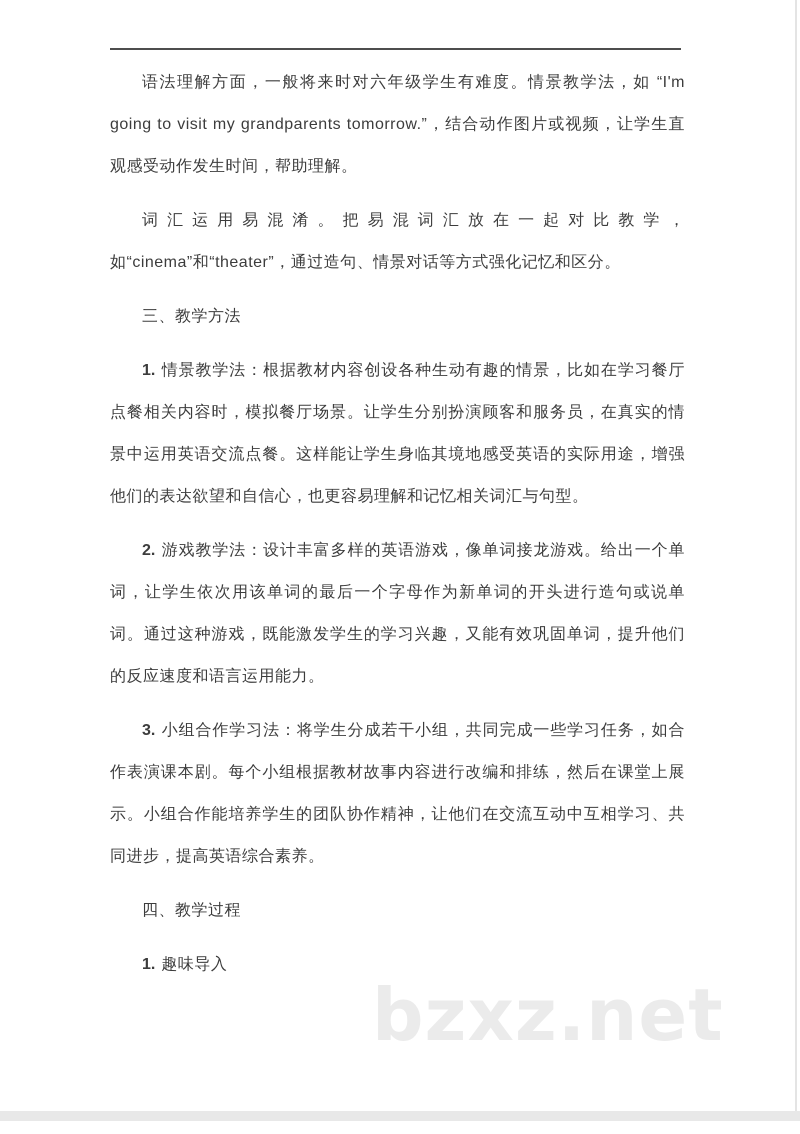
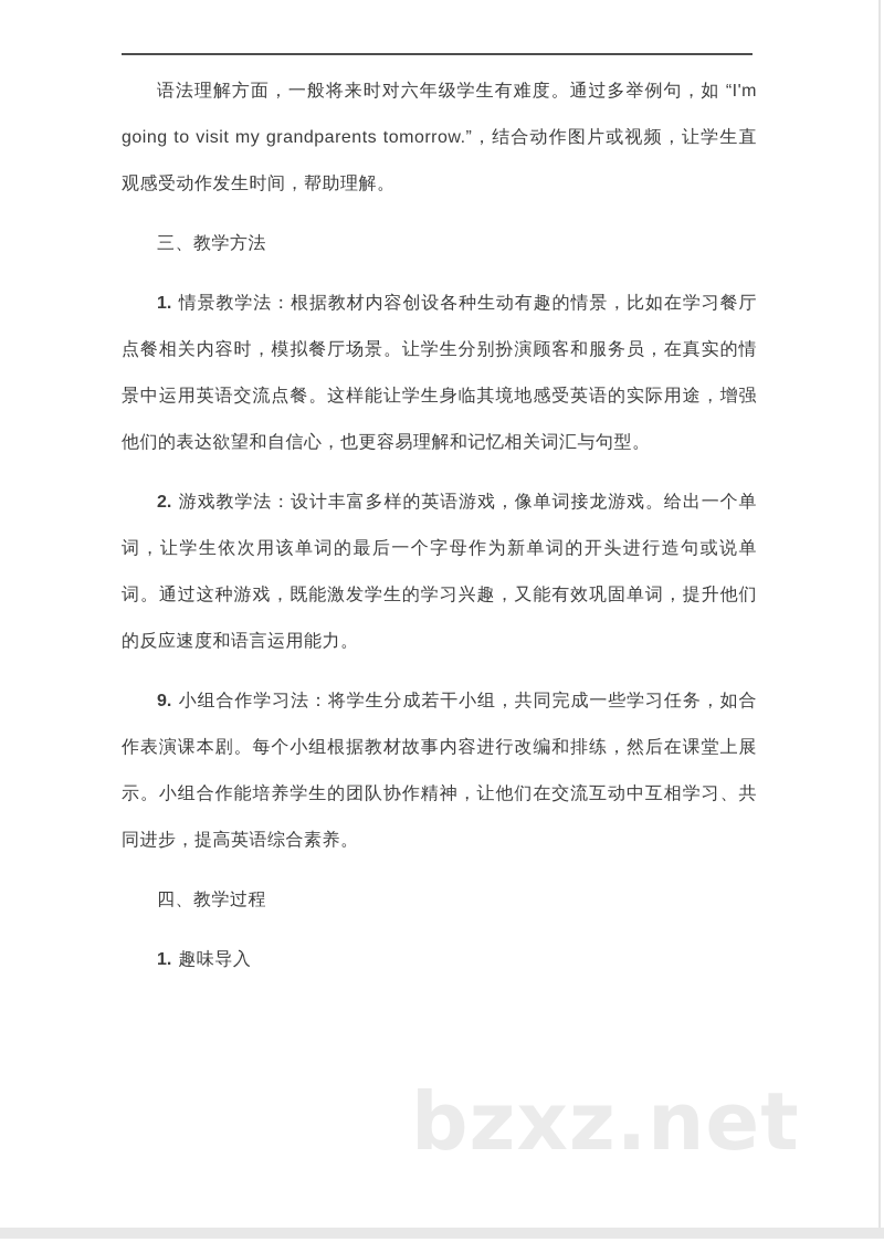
- 语法理解方面，一般将来时对六年级学生有难度。情景教学法，如 “I'm going to visit my grandparents tomorrow.”，结合动作图片或视频，让学生直观感受动作发生时间，帮助理解。
+ 语法理解方面，一般将来时对六年级学生有难度。通过多举例句，如 “I'm going to visit my grandparents tomorrow.”，结合动作图片或视频，让学生直观感受动作发生时间，帮助理解。
- 词汇运用易混淆。把易混词汇放在一起对比教学，如“cinema”和“theater”，通过造句、情景对话等方式强化记忆和区分。
  三、教学方法
  1. 情景教学法：根据教材内容创设各种生动有趣的情景，比如在学习餐厅点餐相关内容时，模拟餐厅场景。让学生分别扮演顾客和服务员，在真实的情景中运用英语交流点餐。这样能让学生身临其境地感受英语的实际用途，增强他们的表达欲望和自信心，也更容易理解和记忆相关词汇与句型。
  2. 游戏教学法：设计丰富多样的英语游戏，像单词接龙游戏。给出一个单词，让学生依次用该单词的最后一个字母作为新单词的开头进行造句或说单词。通过这种游戏，既能激发学生的学习兴趣，又能有效巩固单词，提升他们的反应速度和语言运用能力。
- 3. 小组合作学习法：将学生分成若干小组，共同完成一些学习任务，如合作表演课本剧。每个小组根据教材故事内容进行改编和排练，然后在课堂上展示。小组合作能培养学生的团队协作精神，让他们在交流互动中互相学习、共同进步，提高英语综合素养。
+ 9. 小组合作学习法：将学生分成若干小组，共同完成一些学习任务，如合作表演课本剧。每个小组根据教材故事内容进行改编和排练，然后在课堂上展示。小组合作能培养学生的团队协作精神，让他们在交流互动中互相学习、共同进步，提高英语综合素养。
  四、教学过程
  1. 趣味导入
